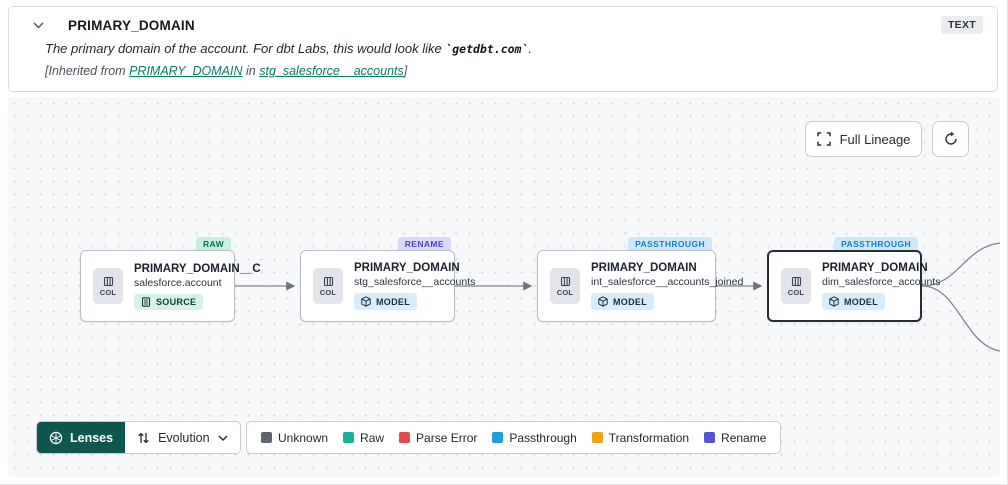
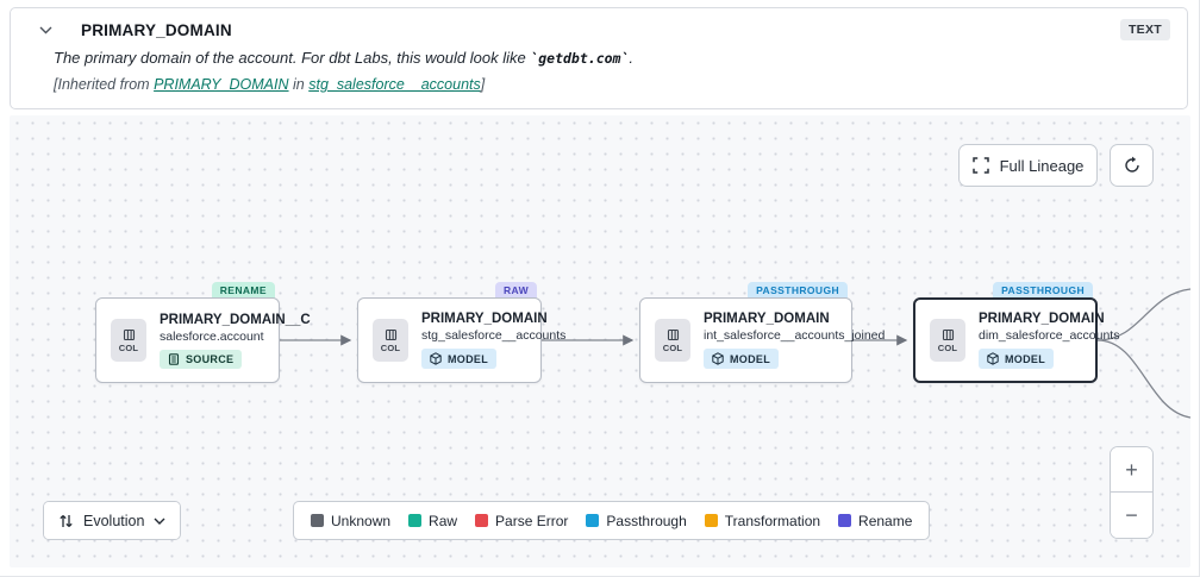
  PRIMARY_DOMAIN
  TEXT
  The primary domain of the account. For dbt Labs, this would look like `getdbt.com`.
  [Inherited from PRIMARY_DOMAIN in stg_salesforce__accounts]
  Full Lineage
- RAW
+ RENAME
  COL
  PRIMARY_DOMAIN__C
  salesforce.account
  SOURCE
- RENAME
+ RAW
  COL
  PRIMARY_DOMAIN
  stg_salesforce__accounts
  MODEL
  PASSTHROUGH
  COL
  PRIMARY_DOMAIN
  int_salesforce__accounts_joined
  MODEL
  PASSTHROUGH
  COL
  PRIMARY_DOMAIN
  dim_salesforce_accounts
  MODEL
- Lenses
  Evolution
  Unknown
  Raw
  Parse Error
  Passthrough
  Transformation
  Rename
+ +
+ −
